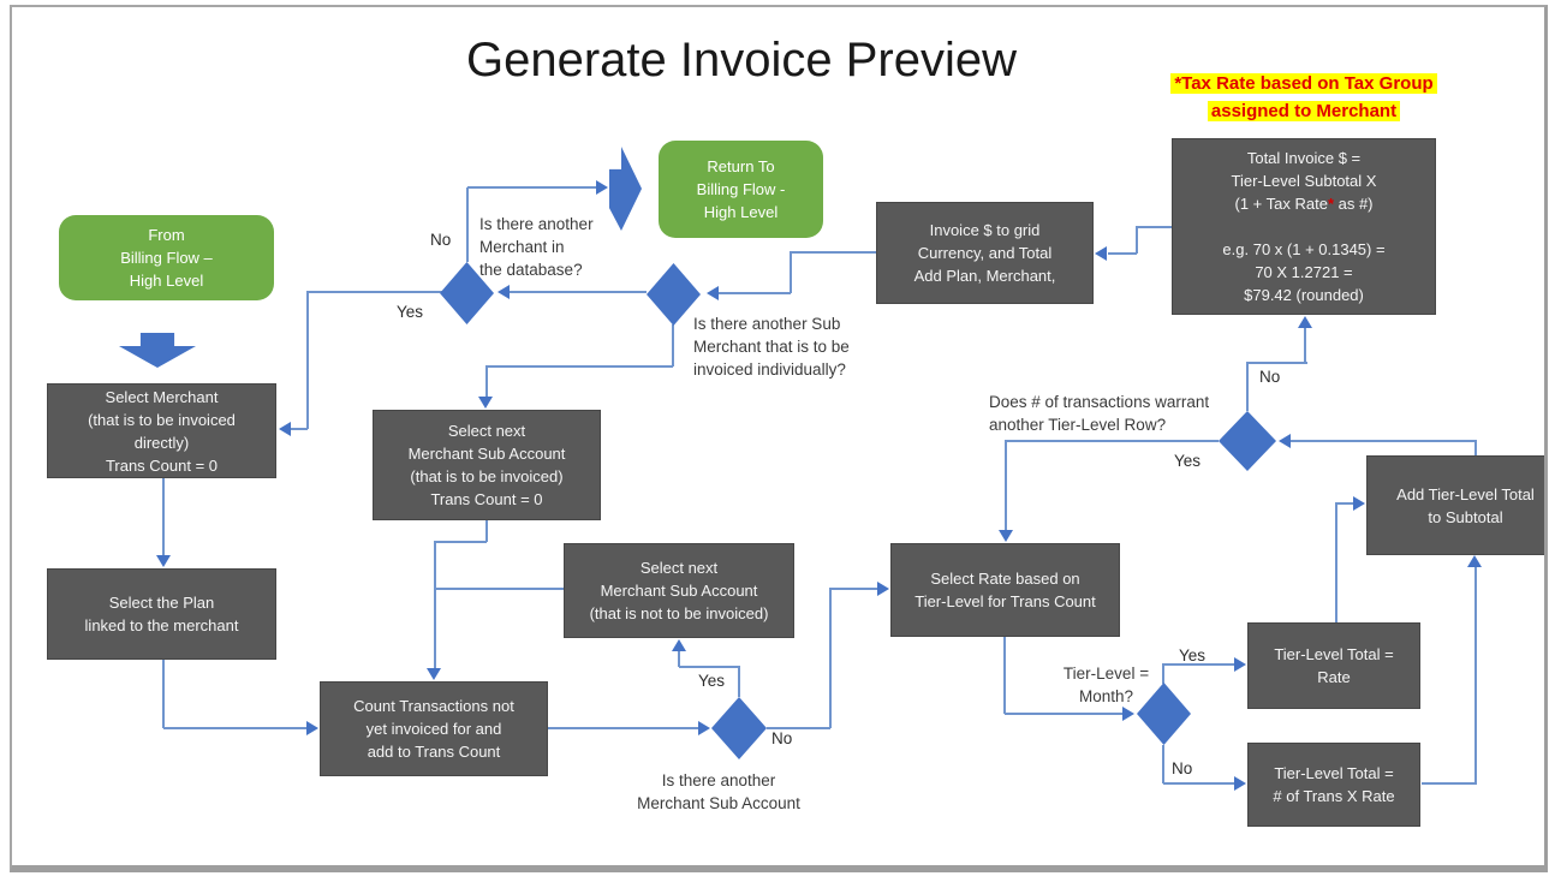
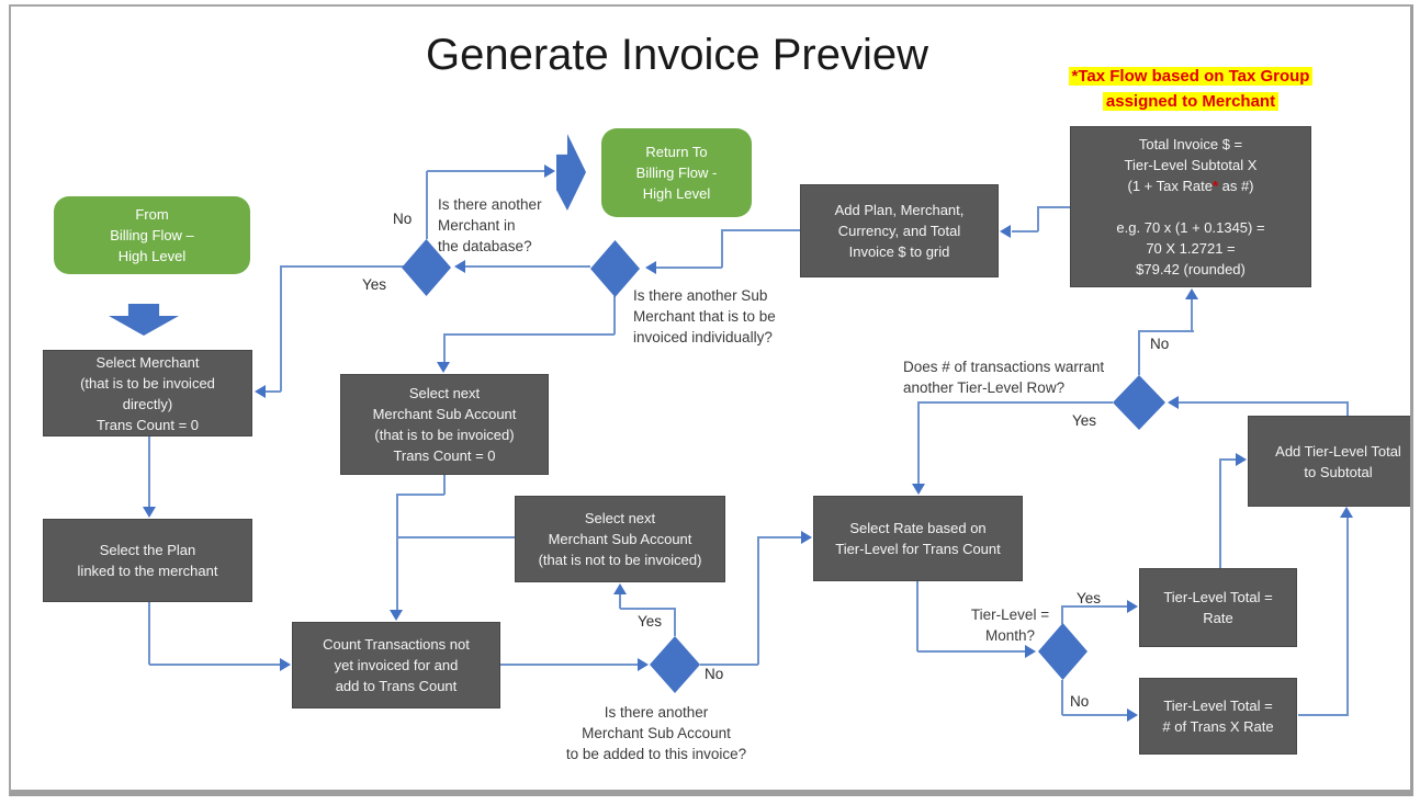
  Generate Invoice Preview
- *Tax Rate based on Tax Group
+ *Tax Flow based on Tax Group
  assigned to Merchant
  From
  Billing Flow –
  High Level
  Return To
  Billing Flow -
  High Level
  Select Merchant
  (that is to be invoiced
  directly)
  Trans Count = 0
  Select the Plan
  linked to the merchant
  Count Transactions not
  yet invoiced for and
  add to Trans Count
  Select next
  Merchant Sub Account
  (that is to be invoiced)
  Trans Count = 0
  Select next
  Merchant Sub Account
  (that is not to be invoiced)
- Invoice $ to grid
+ Add Plan, Merchant,
  Currency, and Total
- Add Plan, Merchant,
+ Invoice $ to grid
  Total Invoice $ =
  Tier-Level Subtotal X
  (1 + Tax Rate* as #)
  e.g. 70 x (1 + 0.1345) =
  70 X 1.2721 =
  $79.42 (rounded)
  Select Rate based on
  Tier-Level for Trans Count
  Tier-Level Total =
  Rate
  Tier-Level Total =
  # of Trans X Rate
  Add Tier-Level Total
  to Subtotal
  Is there another
  Merchant in
  the database?
  Is there another Sub
  Merchant that is to be
  invoiced individually?
  Is there another
  Merchant Sub Account
+ to be added to this invoice?
  Tier-Level =
  Month?
  Does # of transactions warrant
  another Tier-Level Row?
  No
  Yes
  Yes
  No
  Yes
  No
  Yes
  No
